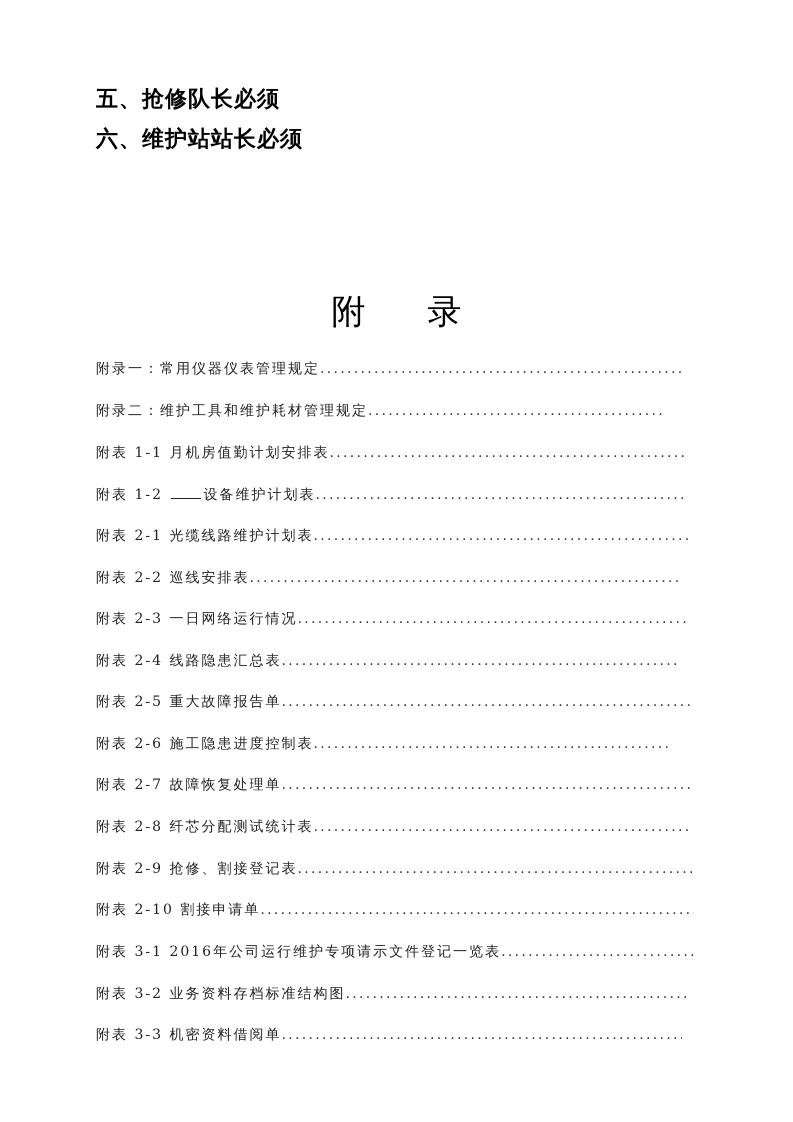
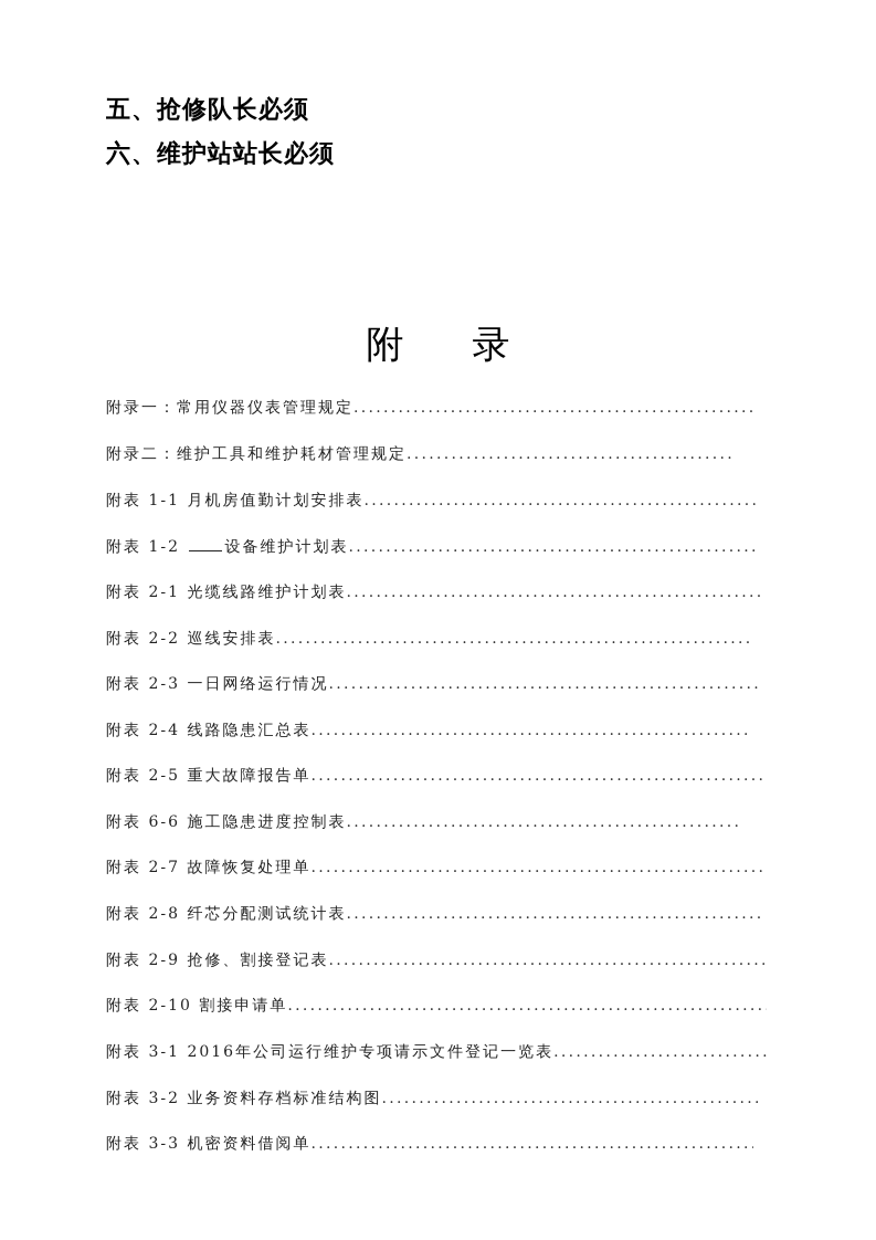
  五、抢修队长必须
  六、维护站站长必须
  附 录
  附录一：常用仪器仪表管理规定......................................................
  附录二：维护工具和维护耗材管理规定............................................
  附表 1-1 月机房值勤计划安排表.....................................................
  附表 1-2 设备维护计划表.......................................................
  附表 2-1 光缆线路维护计划表.......................................................
  附表 2-2 巡线安排表................................................................
  附表 2-3 一日网络运行情况..........................................................
  附表 2-4 线路隐患汇总表...........................................................
  附表 2-5 重大故障报告单.............................................................
- 附表 2-6 施工隐患进度控制表.....................................................
+ 附表 6-6 施工隐患进度控制表.....................................................
  附表 2-7 故障恢复处理单.............................................................
  附表 2-8 纤芯分配测试统计表.......................................................
  附表 2-9 抢修、割接登记表..........................................................
  附表 2-10 割接申请单................................................................
  附表 3-1 2016年公司运行维护专项请示文件登记一览表.............................
  附表 3-2 业务资料存档标准结构图..................................................
  附表 3-3 机密资料借阅单...........................................................
